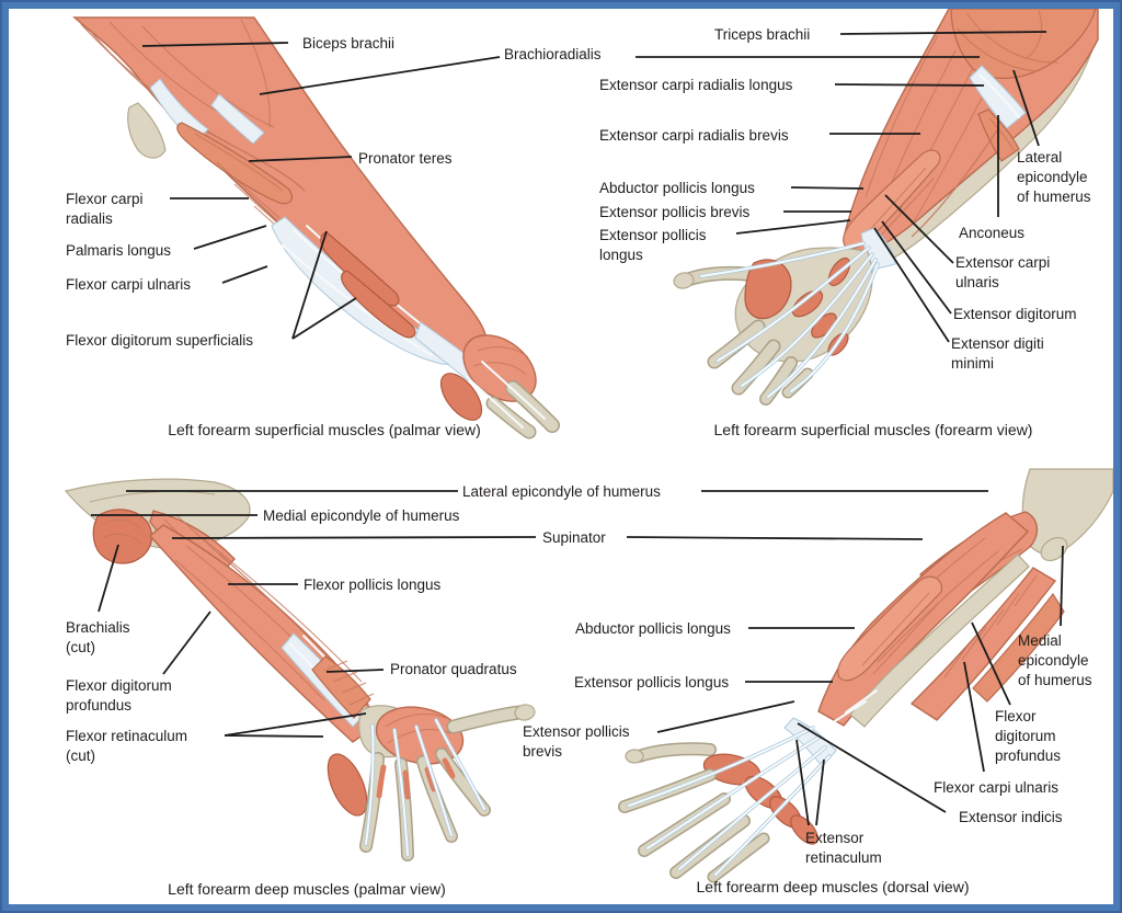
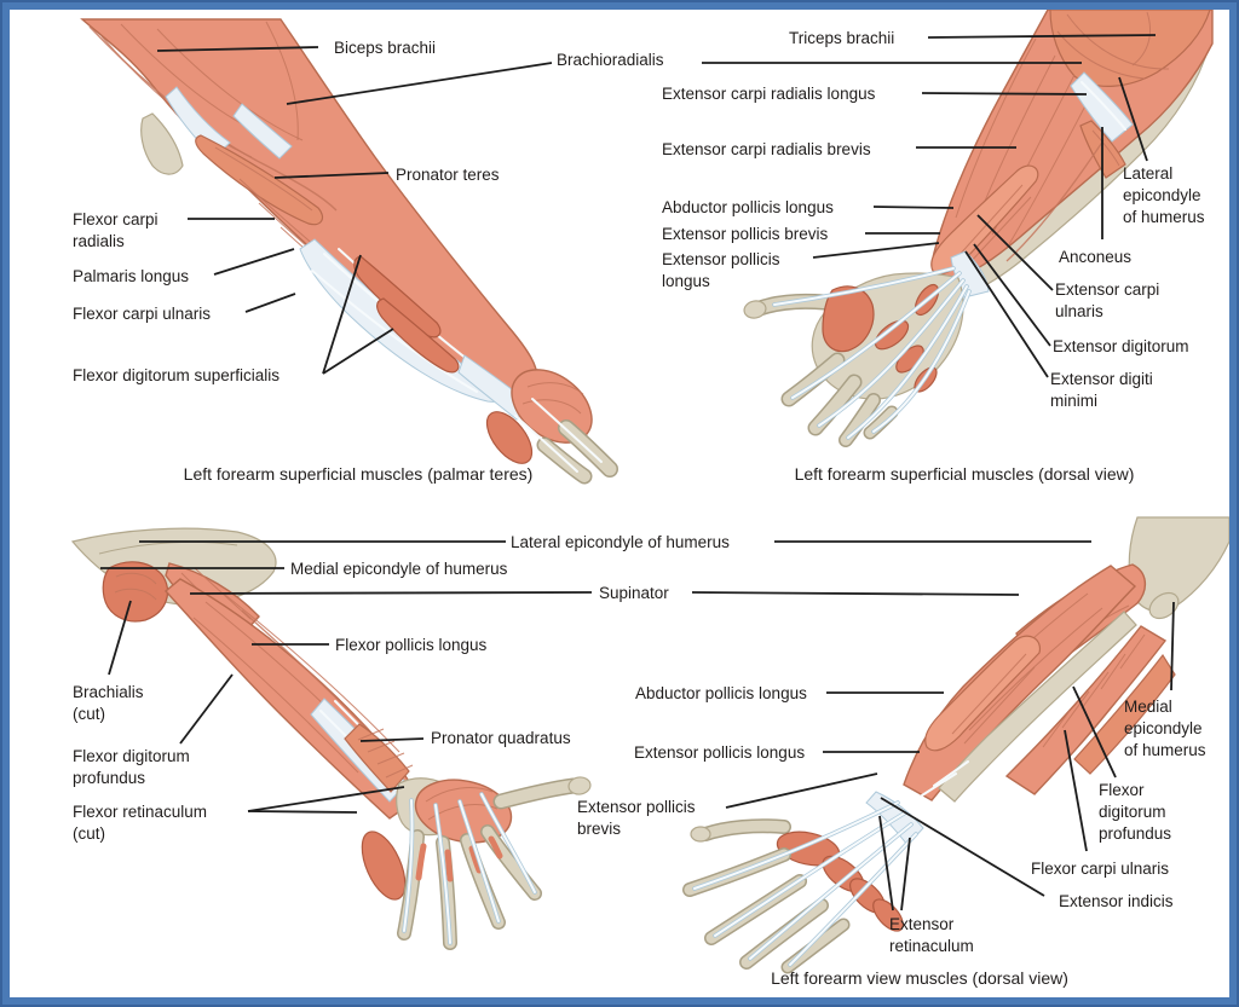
  Biceps brachii
  Brachioradialis
  Pronator teres
  Flexor carpi
  radialis
  Palmaris longus
  Flexor carpi ulnaris
  Flexor digitorum superficialis
- Left forearm superficial muscles (palmar view)
+ Left forearm superficial muscles (palmar teres)
  Triceps brachii
  Extensor carpi radialis longus
  Extensor carpi radialis brevis
  Abductor pollicis longus
  Extensor pollicis brevis
  Extensor pollicis
  longus
  Lateral
  epicondyle
  of humerus
  Anconeus
  Extensor carpi
  ulnaris
  Extensor digitorum
  Extensor digiti
  minimi
- Left forearm superficial muscles (forearm view)
+ Left forearm superficial muscles (dorsal view)
  Lateral epicondyle of humerus
  Supinator
  Medial epicondyle of humerus
  Flexor pollicis longus
  Brachialis
  (cut)
  Flexor digitorum
  profundus
  Pronator quadratus
  Flexor retinaculum
  (cut)
- Left forearm deep muscles (palmar view)
  Abductor pollicis longus
  Extensor pollicis longus
  Extensor pollicis
  brevis
  Medial
  epicondyle
  of humerus
  Flexor
  digitorum
  profundus
  Flexor carpi ulnaris
  Extensor indicis
  Extensor
  retinaculum
- Left forearm deep muscles (dorsal view)
+ Left forearm view muscles (dorsal view)
